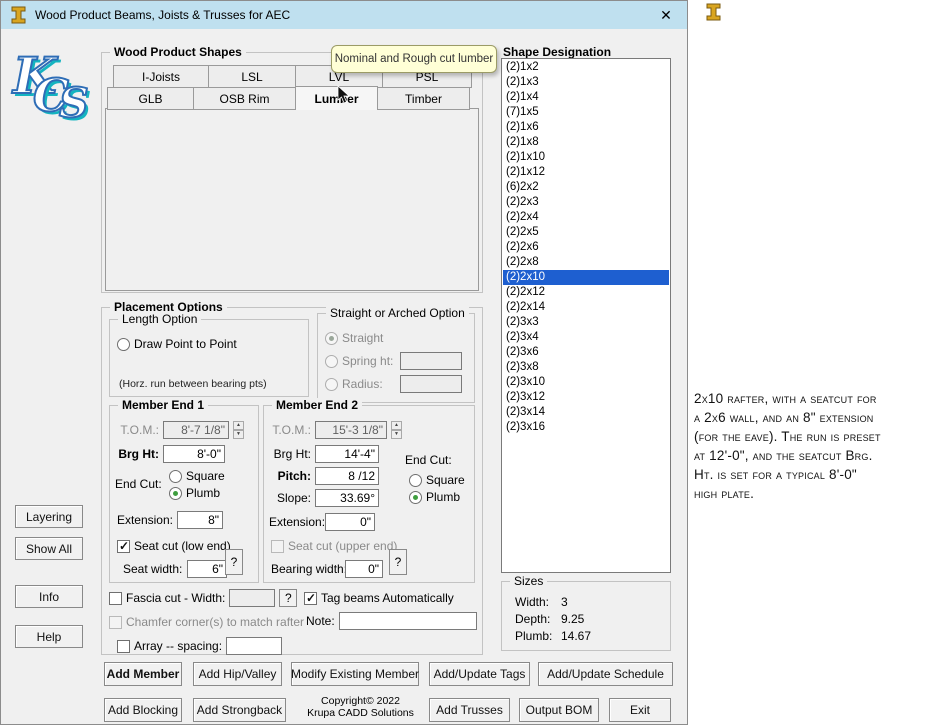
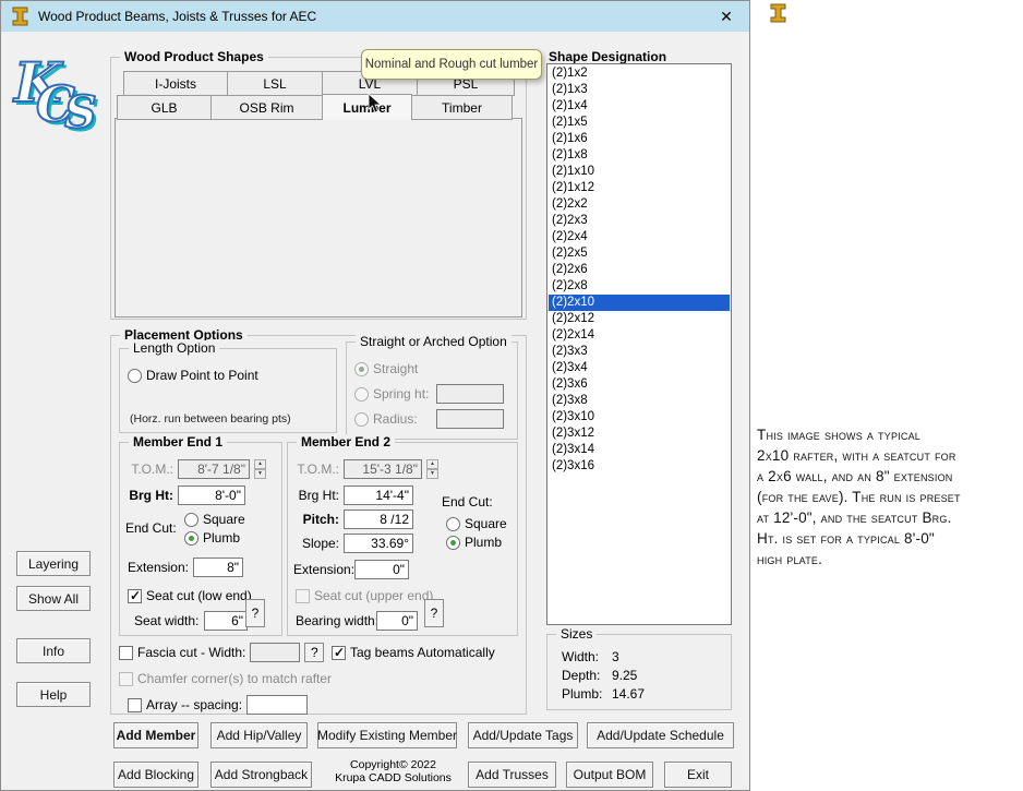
  Wood Product Beams, Joists & Trusses for AEC
  ✕
  K
  C
  S
  Layering
  Show All
  Info
  Help
  Wood Product Shapes
  I-Joists
  LSL
  LVL
  PSL
  GLB
  OSB Rim
  Lumer
  Timber
  Nominal and Rough cut lumber
  Shape Designation
  (2)1x2
  (2)1x3
  (2)1x4
- (7)1x5
+ (2)1x5
  (2)1x6
  (2)1x8
  (2)1x10
  (2)1x12
- (6)2x2
+ (2)2x2
  (2)2x3
  (2)2x4
  (2)2x5
  (2)2x6
  (2)2x8
  (2)2x10
  (2)2x12
  (2)2x14
  (2)3x3
  (2)3x4
  (2)3x6
  (2)3x8
  (2)3x10
  (2)3x12
  (2)3x14
  (2)3x16
  Placement Options
  Length Option
  Draw Point to Point
  (Horz. run between bearing pts)
  Straight or Arched Option
  Straight
  Spring ht:
  Radius:
  Member End 1
  T.O.M.:
  8'-7 1/8"
  Brg Ht:
  8'-0"
  End Cut:
  Square
  Plumb
  Extension:
  8"
  Seat cut (low end)
  Seat width:
  6"
  ?
  Member End 2
  T.O.M.:
  15'-3 1/8"
  Brg Ht:
  14'-4"
  Pitch:
  8 /12
  Slope:
  33.69°
  Extension:
  0"
  Seat cut (upper end)
  Bearing width
  0"
  ?
  End Cut:
  Square
  Plumb
  Fascia cut - Width:
  ?
  Tag beams Automatically
  Chamfer corner(s) to match rafter
- Note:
  Array -- spacing:
  Sizes
  Width:
  3
  Depth:
  9.25
  Plumb:
  14.67
  Add Member
  Add Hip/Valley
  Modify Existing Member
  Add/Update Tags
  Add/Update Schedule
  Add Blocking
  Add Strongback
  Copyright© 2022
  Krupa CADD Solutions
  Add Trusses
  Output BOM
  Exit
+ This image shows a typical
  2x10 rafter, with a seatcut for
  a 2x6 wall, and an 8" extension
  (for the eave). The run is preset
  at 12'-0", and the seatcut Brg.
  Ht. is set for a typical 8'-0"
  high plate.
